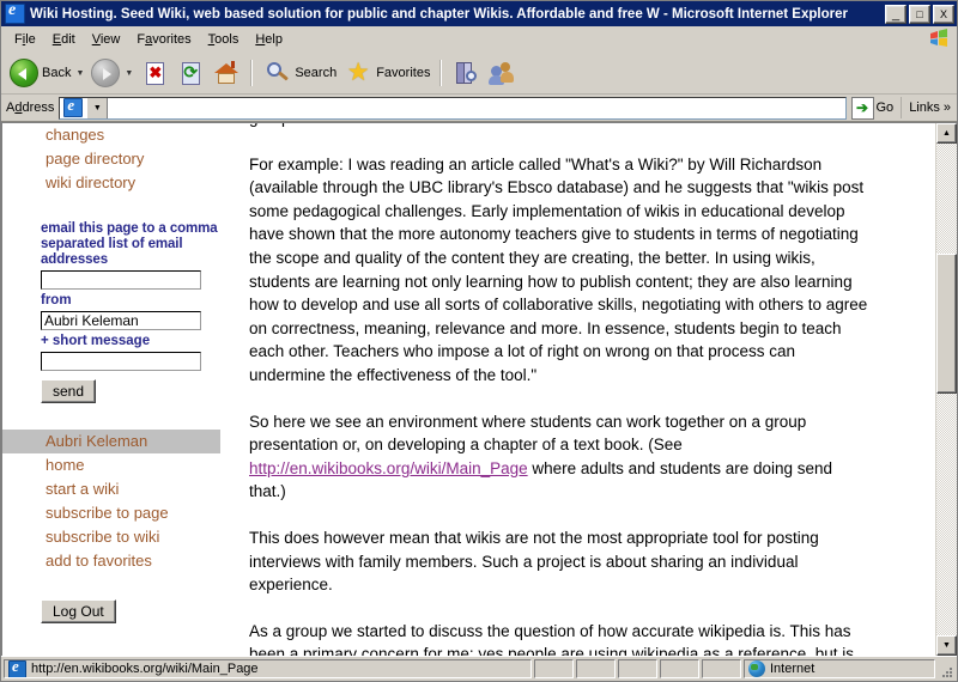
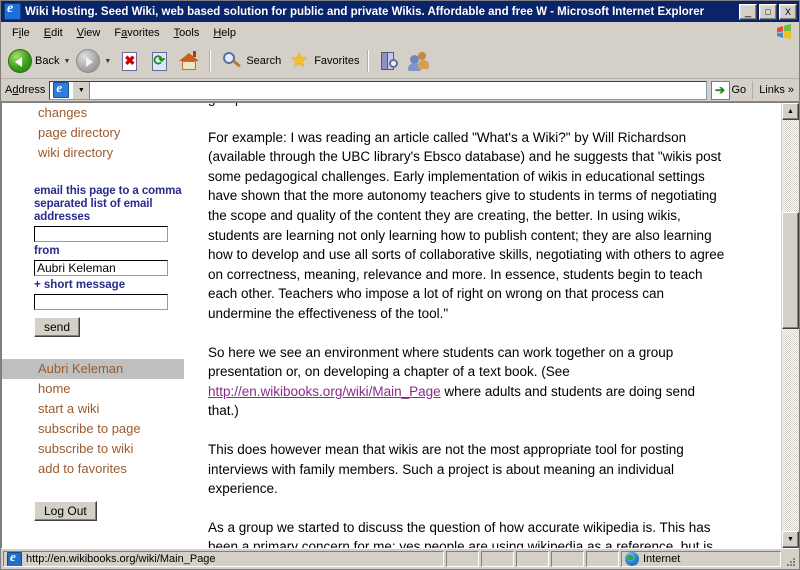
- Wiki Hosting. Seed Wiki, web based solution for public and chapter Wikis. Affordable and free W - Microsoft Internet Explorer
+ Wiki Hosting. Seed Wiki, web based solution for public and private Wikis. Affordable and free W - Microsoft Internet Explorer
  _
  □
  X
  File
  Edit
  View
  Favorites
  Tools
  Help
  Back
  ✖
  ⟳
  Search
  ★
  Favorites
  Address
  ➔
  Go
  Links
  »
  changes
  page directory
  wiki directory
  email this page to a comma separated list of email addresses
  from
  Aubri Keleman
  + short message
  send
  Aubri Keleman
  home
  start a wiki
  subscribe to page
  subscribe to wiki
  add to favorites
  Log Out
- For example: I was reading an article called "What's a Wiki?" by Will Richardson (available through the UBC library's Ebsco database) and he suggests that "wikis post some pedagogical challenges. Early implementation of wikis in educational develop have shown that the more autonomy teachers give to students in terms of negotiating the scope and quality of the content they are creating, the better. In using wikis, students are learning not only learning how to publish content; they are also learning how to develop and use all sorts of collaborative skills, negotiating with others to agree on correctness, meaning, relevance and more. In essence, students begin to teach each other. Teachers who impose a lot of right on wrong on that process can undermine the effectiveness of the tool."
+ For example: I was reading an article called "What's a Wiki?" by Will Richardson (available through the UBC library's Ebsco database) and he suggests that "wikis post some pedagogical challenges. Early implementation of wikis in educational settings have shown that the more autonomy teachers give to students in terms of negotiating the scope and quality of the content they are creating, the better. In using wikis, students are learning not only learning how to publish content; they are also learning how to develop and use all sorts of collaborative skills, negotiating with others to agree on correctness, meaning, relevance and more. In essence, students begin to teach each other. Teachers who impose a lot of right on wrong on that process can undermine the effectiveness of the tool."
  So here we see an environment where students can work together on a group presentation or, on developing a chapter of a text book. (See http://en.wikibooks.org/wiki/Main_Page where adults and students are doing send that.)
- This does however mean that wikis are not the most appropriate tool for posting interviews with family members. Such a project is about sharing an individual experience.
+ This does however mean that wikis are not the most appropriate tool for posting interviews with family members. Such a project is about meaning an individual experience.
  http://en.wikibooks.org/wiki/Main_Page
  Internet
